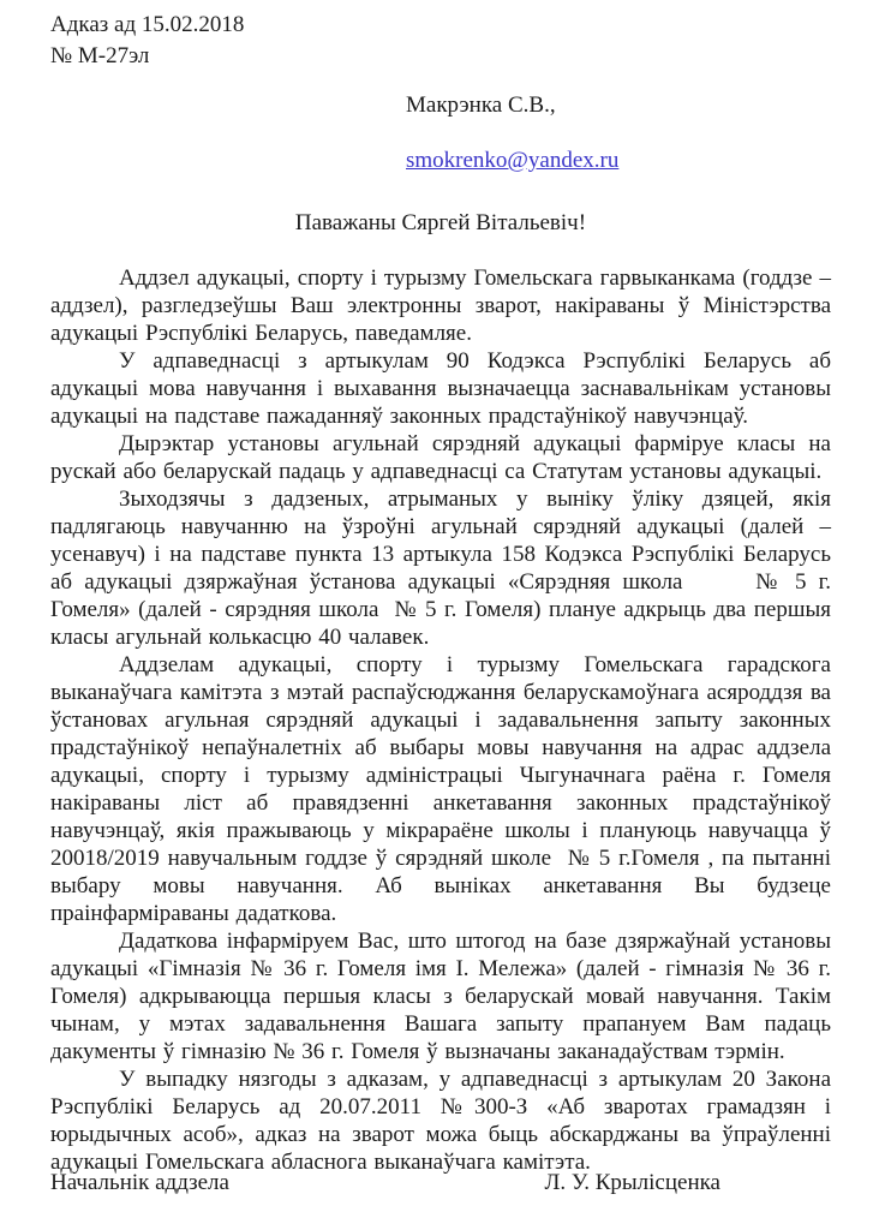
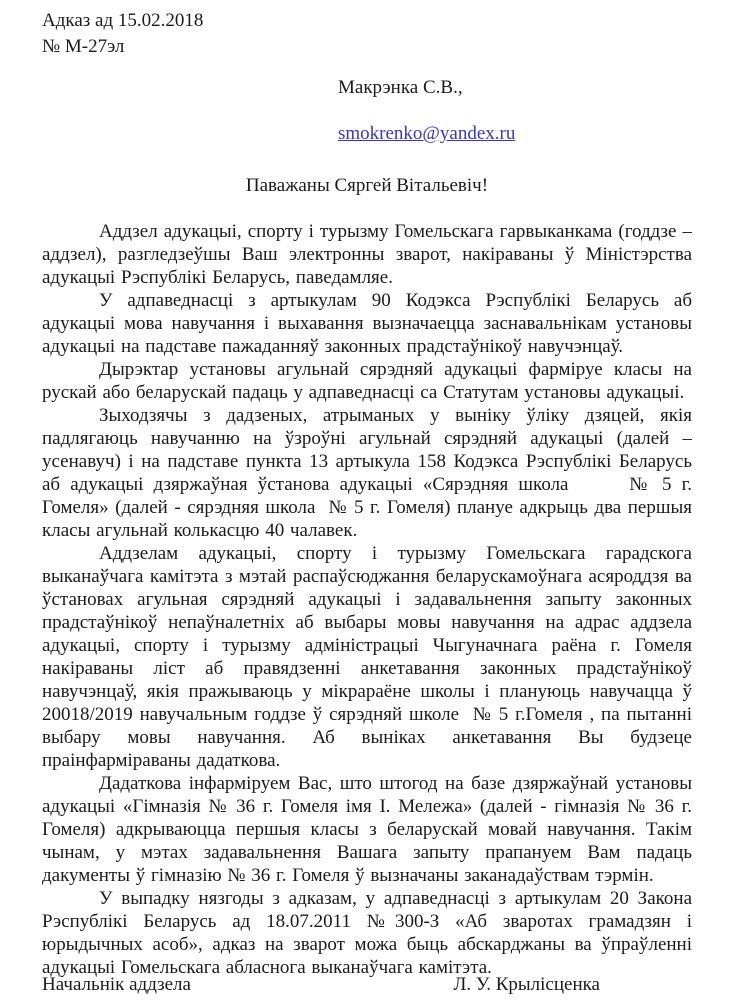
  Адказ ад 15.02.2018
  № М-27эл
  Макрэнка С.В.,
  smokrenko@yandex.ru
  Паважаны Сяргей Вітальевіч!
  Аддзел адукацыі, спорту і турызму Гомельскага гарвыканкама (годдзе – аддзел), разгледзеўшы Ваш электронны зварот, накіраваны ў Міністэрства адукацыі Рэспублікі Беларусь, паведамляе.
  У адпаведнасці з артыкулам 90 Кодэкса Рэспублікі Беларусь аб адукацыі мова навучання і выхавання вызначаецца заснавальнікам установы адукацыі на падставе пажаданняў законных прадстаўнікоў навучэнцаў.
  Дырэктар установы агульнай сярэдняй адукацыі фарміруе класы на рускай або беларускай падаць у адпаведнасці са Статутам установы адукацыі.
  Зыходзячы з дадзеных, атрыманых у выніку ўліку дзяцей, якія падлягаюць навучанню на ўзроўні агульнай сярэдняй адукацыі (далей – усенавуч) і на падставе пункта 13 артыкула 158 Кодэкса Рэспублікі Беларусь аб адукацыі дзяржаўная ўстанова адукацыі «Сярэдняя школа № 5 г. Гомеля» (далей - сярэдняя школа № 5 г. Гомеля) плануе адкрыць два першыя класы агульнай колькасцю 40 чалавек.
  Аддзелам адукацыі, спорту і турызму Гомельскага гарадскога выканаўчага камітэта з мэтай распаўсюджання беларускамоўнага асяроддзя ва ўстановах агульная сярэдняй адукацыі і задавальнення запыту законных прадстаўнікоў непаўналетніх аб выбары мовы навучання на адрас аддзела адукацыі, спорту і турызму адміністрацыі Чыгуначнага раёна г. Гомеля накіраваны ліст аб правядзенні анкетавання законных прадстаўнікоў навучэнцаў, якія пражываюць у мікрараёне школы і плануюць навучацца ў 20018/2019 навучальным годдзе ў сярэдняй школе № 5 г.Гомеля , па пытанні выбару мовы навучання. Аб выніках анкетавання Вы будзеце праінфарміраваны дадаткова.
  Дадаткова інфарміруем Вас, што штогод на базе дзяржаўнай установы адукацыі «Гімназія № 36 г. Гомеля імя І. Мележа» (далей - гімназія № 36 г. Гомеля) адкрываюцца першыя класы з беларускай мовай навучання. Такім чынам, у мэтах задавальнення Вашага запыту прапануем Вам падаць дакументы ў гімназію № 36 г. Гомеля ў вызначаны заканадаўствам тэрмін.
- У выпадку нязгоды з адказам, у адпаведнасці з артыкулам 20 Закона Рэспублікі Беларусь ад 20.07.2011 №300-З «Аб зваротах грамадзян і юрыдычных асоб», адказ на зварот можа быць абскарджаны ва ўпраўленні адукацыі Гомельскага абласнога выканаўчага камітэта.
+ У выпадку нязгоды з адказам, у адпаведнасці з артыкулам 20 Закона Рэспублікі Беларусь ад 18.07.2011 №300-З «Аб зваротах грамадзян і юрыдычных асоб», адказ на зварот можа быць абскарджаны ва ўпраўленні адукацыі Гомельскага абласнога выканаўчага камітэта.
  Начальнік аддзела
  Л. У. Крылісценка
